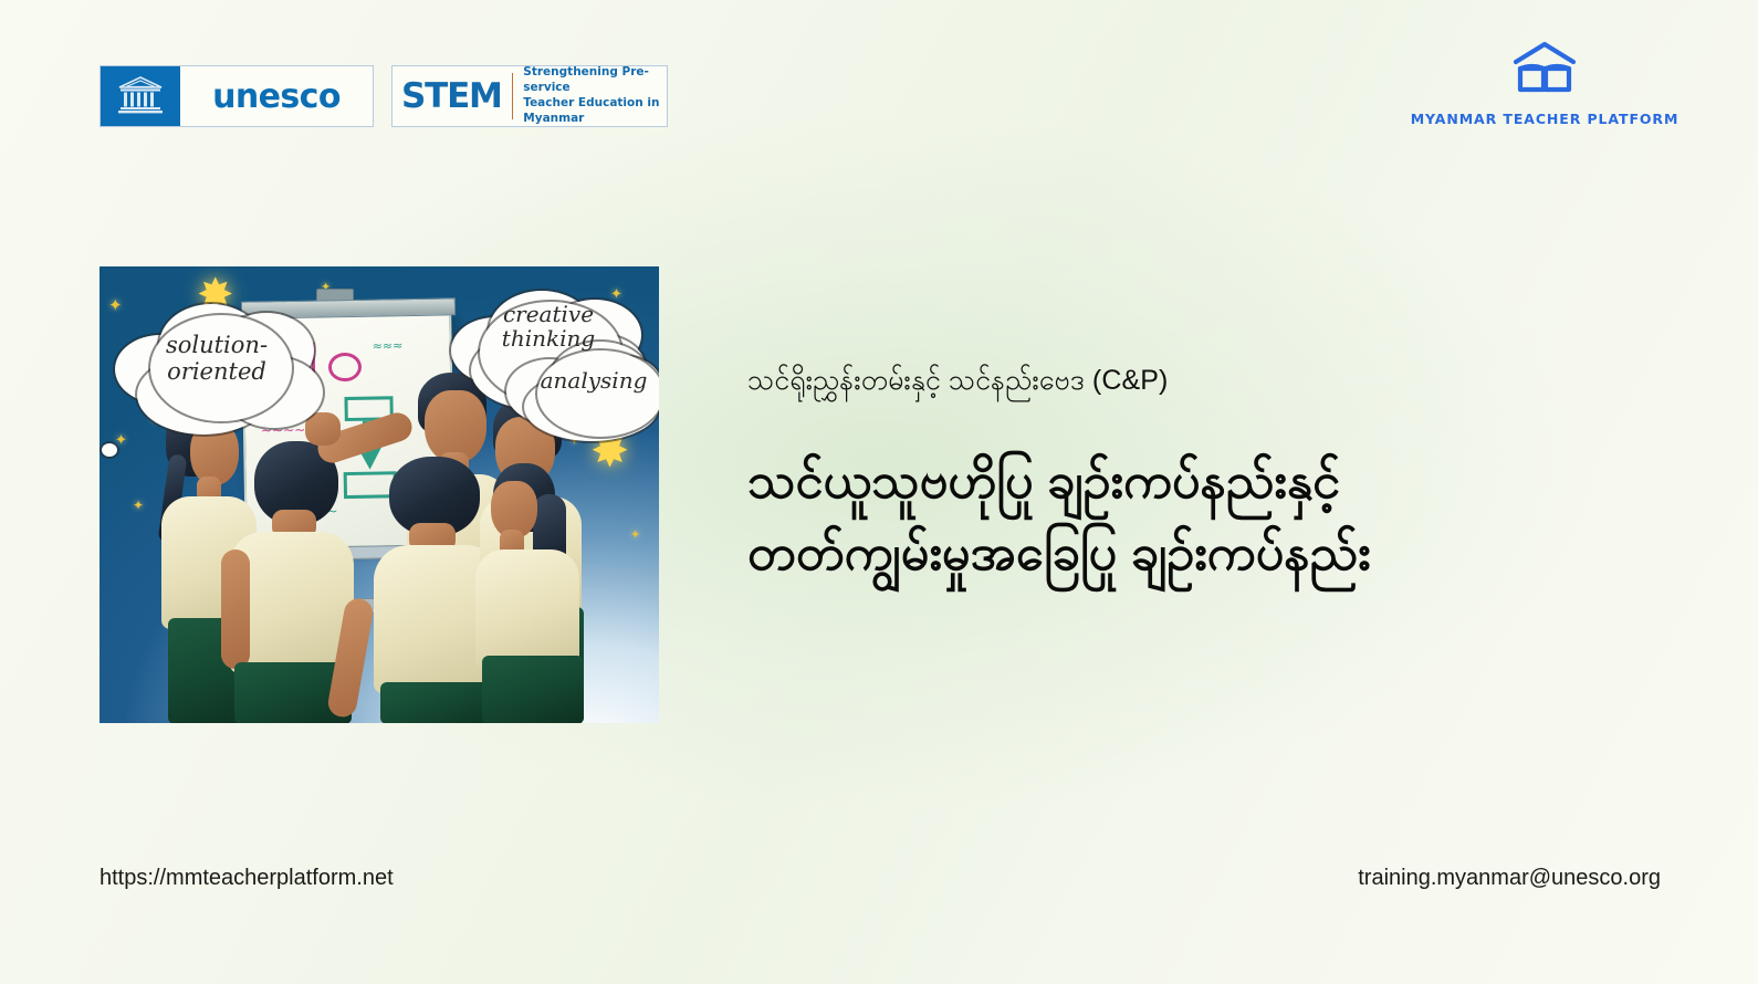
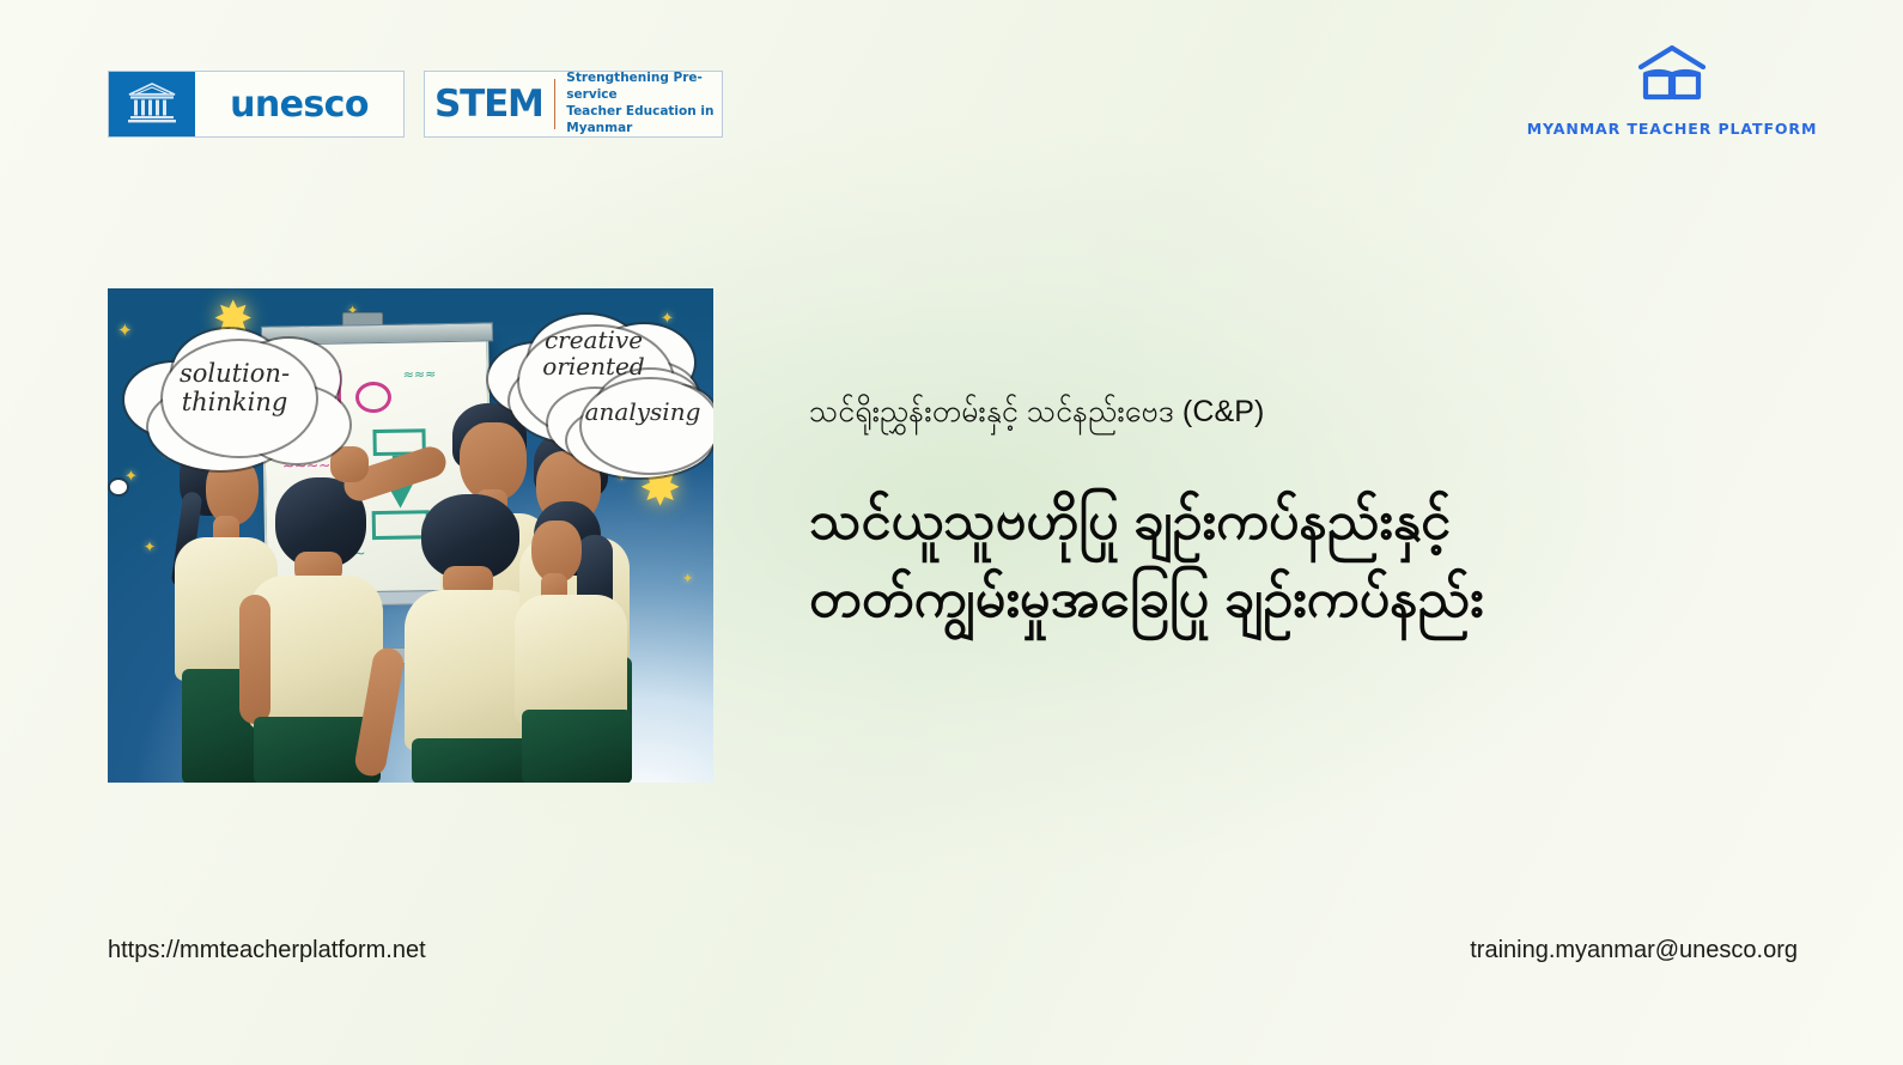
  unesco
  STEM
  Strengthening Pre-service
  Teacher Education in
  Myanmar
  MYANMAR TEACHER PLATFORM
  ✦
  ✦
  ✦
  ✦
  ✦
  ✦
  ✸
  ✸
  ≈≈≈
  ~~~~
  solution-
- oriented
+ thinking
  creative
- thinking
+ oriented
  analysing
  သင်ရိုးညွှန်းတမ်းနှင့် သင်နည်းဗေဒ (C&P)
  သင်ယူသူဗဟိုပြု ချဉ်းကပ်နည်းနှင့်
  တတ်ကျွမ်းမှုအခြေပြု ချဉ်းကပ်နည်း
  https://mmteacherplatform.net
  training.myanmar@unesco.org
